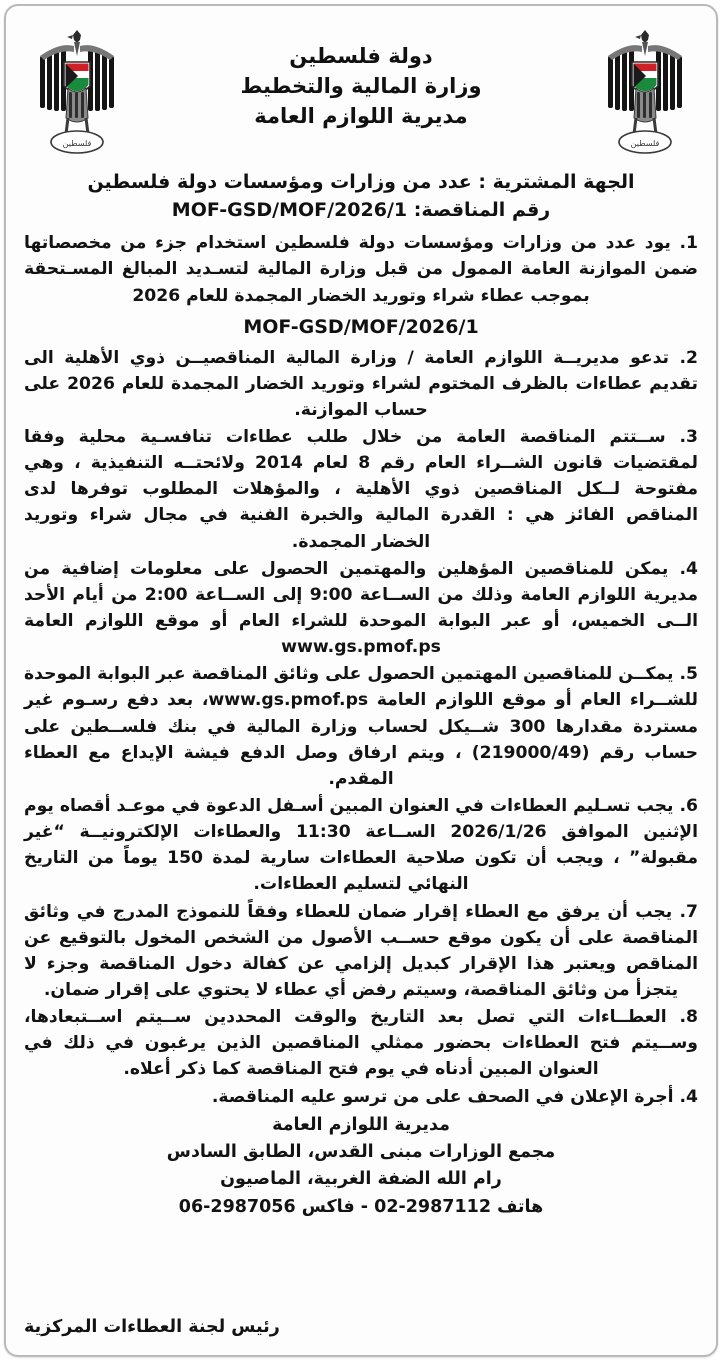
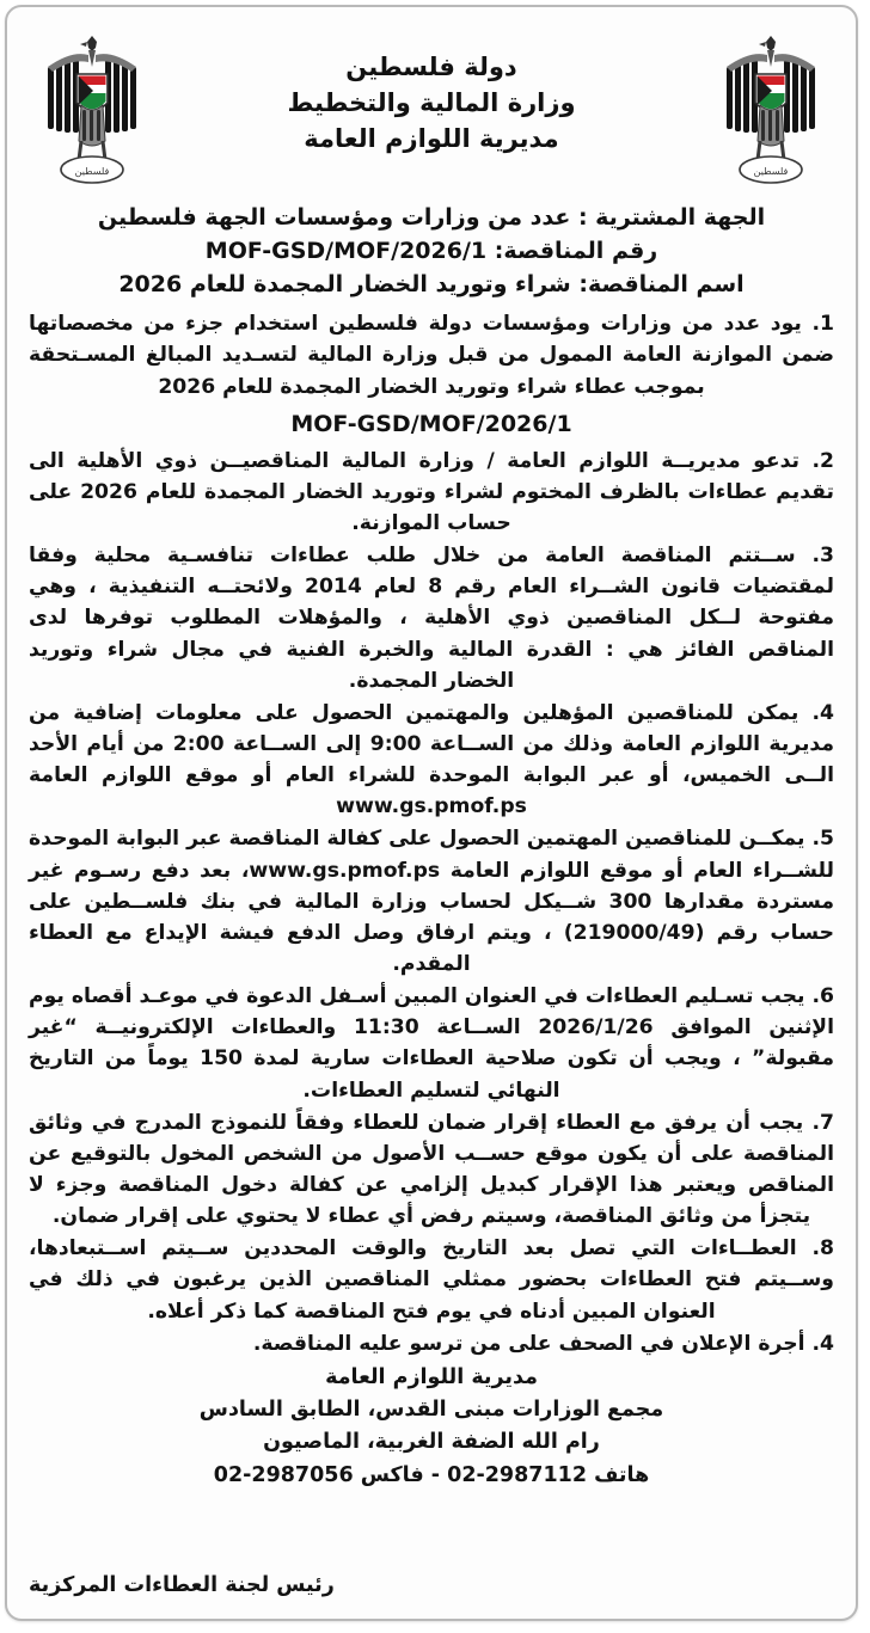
  فلسطين
  دولة فلسطين
  وزارة المالية والتخطيط
  مديرية اللوازم العامة
  فلسطين
- الجهة المشترية : عدد من وزارات ومؤسسات دولة فلسطين
+ الجهة المشترية : عدد من وزارات ومؤسسات الجهة فلسطين
  رقم المناقصة: MOF-GSD/MOF/2026/1
+ اسم المناقصة: شراء وتوريد الخضار المجمدة للعام 2026
  1. يود عدد من وزارات ومؤسسات دولة فلسطين استخدام جزء من مخصصاتها ضمن الموازنة العامة الممول من قبل وزارة المالية لتسـديد المبالغ المسـتحقة بموجب عطاء شراء وتوريد الخضار المجمدة للعام 2026
  MOF-GSD/MOF/2026/1
  2. تدعو مديريــة اللوازم العامة / وزارة المالية المناقصيــن ذوي الأهلية الى تقديم عطاءات بالظرف المختوم لشراء وتوريد الخضار المجمدة للعام 2026 على حساب الموازنة.
  3. ســتتم المناقصة العامة من خلال طلب عطاءات تنافسـية محلية وفقا لمقتضيات قانون الشــراء العام رقم 8 لعام 2014 ولائحتــه التنفيذية ، وهي مفتوحة لــكل المناقصين ذوي الأهلية ، والمؤهلات المطلوب توفرها لدى المناقص الفائز هي : القدرة المالية والخبرة الفنية في مجال شراء وتوريد الخضار المجمدة.
  4. يمكن للمناقصين المؤهلين والمهتمين الحصول على معلومات إضافية من مديرية اللوازم العامة وذلك من الســاعة 9:00 إلى الســاعة 2:00 من أيام الأحد الــى الخميس، أو عبر البوابة الموحدة للشراء العام أو موقع اللوازم العامة www.gs.pmof.ps
- 5. يمكــن للمناقصين المهتمين الحصول على وثائق المناقصة عبر البوابة الموحدة للشــراء العام أو موقع اللوازم العامة www.gs.pmof.ps، بعد دفع رسـوم غير مستردة مقدارها 300 شــيكل لحساب وزارة المالية في بنك فلســطين على حساب رقم (219000/49) ، ويتم ارفاق وصل الدفع فيشة الإيداع مع العطاء المقدم.
+ 5. يمكــن للمناقصين المهتمين الحصول على كفالة المناقصة عبر البوابة الموحدة للشــراء العام أو موقع اللوازم العامة www.gs.pmof.ps، بعد دفع رسـوم غير مستردة مقدارها 300 شــيكل لحساب وزارة المالية في بنك فلســطين على حساب رقم (219000/49) ، ويتم ارفاق وصل الدفع فيشة الإيداع مع العطاء المقدم.
  6. يجب تسـليم العطاءات في العنوان المبين أسـفل الدعوة في موعـد أقصاه يوم الإثنين الموافق 2026/1/26 الســاعة 11:30 والعطاءات الإلكترونيــة “غير مقبولة” ، ويجب أن تكون صلاحية العطاءات سارية لمدة 150 يوماً من التاريخ النهائي لتسليم العطاءات.
  7. يجب أن يرفق مع العطاء إقرار ضمان للعطاء وفقاً للنموذج المدرج في وثائق المناقصة على أن يكون موقع حســب الأصول من الشخص المخول بالتوقيع عن المناقص ويعتبر هذا الإقرار كبديل إلزامي عن كفالة دخول المناقصة وجزء لا يتجزأ من وثائق المناقصة، وسيتم رفض أي عطاء لا يحتوي على إقرار ضمان.
  8. العطــاءات التي تصل بعد التاريخ والوقت المحددين ســيتم اســتبعادها، وســيتم فتح العطاءات بحضور ممثلي المناقصين الذين يرغبون في ذلك في العنوان المبين أدناه في يوم فتح المناقصة كما ذكر أعلاه.
  4. أجرة الإعلان في الصحف على من ترسو عليه المناقصة.
  مديرية اللوازم العامة
  مجمع الوزارات مبنى القدس، الطابق السادس
  رام الله الضفة الغربية، الماصيون
- هاتف 02-2987112 - فاكس 06-2987056
+ هاتف 02-2987112 - فاكس 02-2987056
  رئيس لجنة العطاءات المركزية
